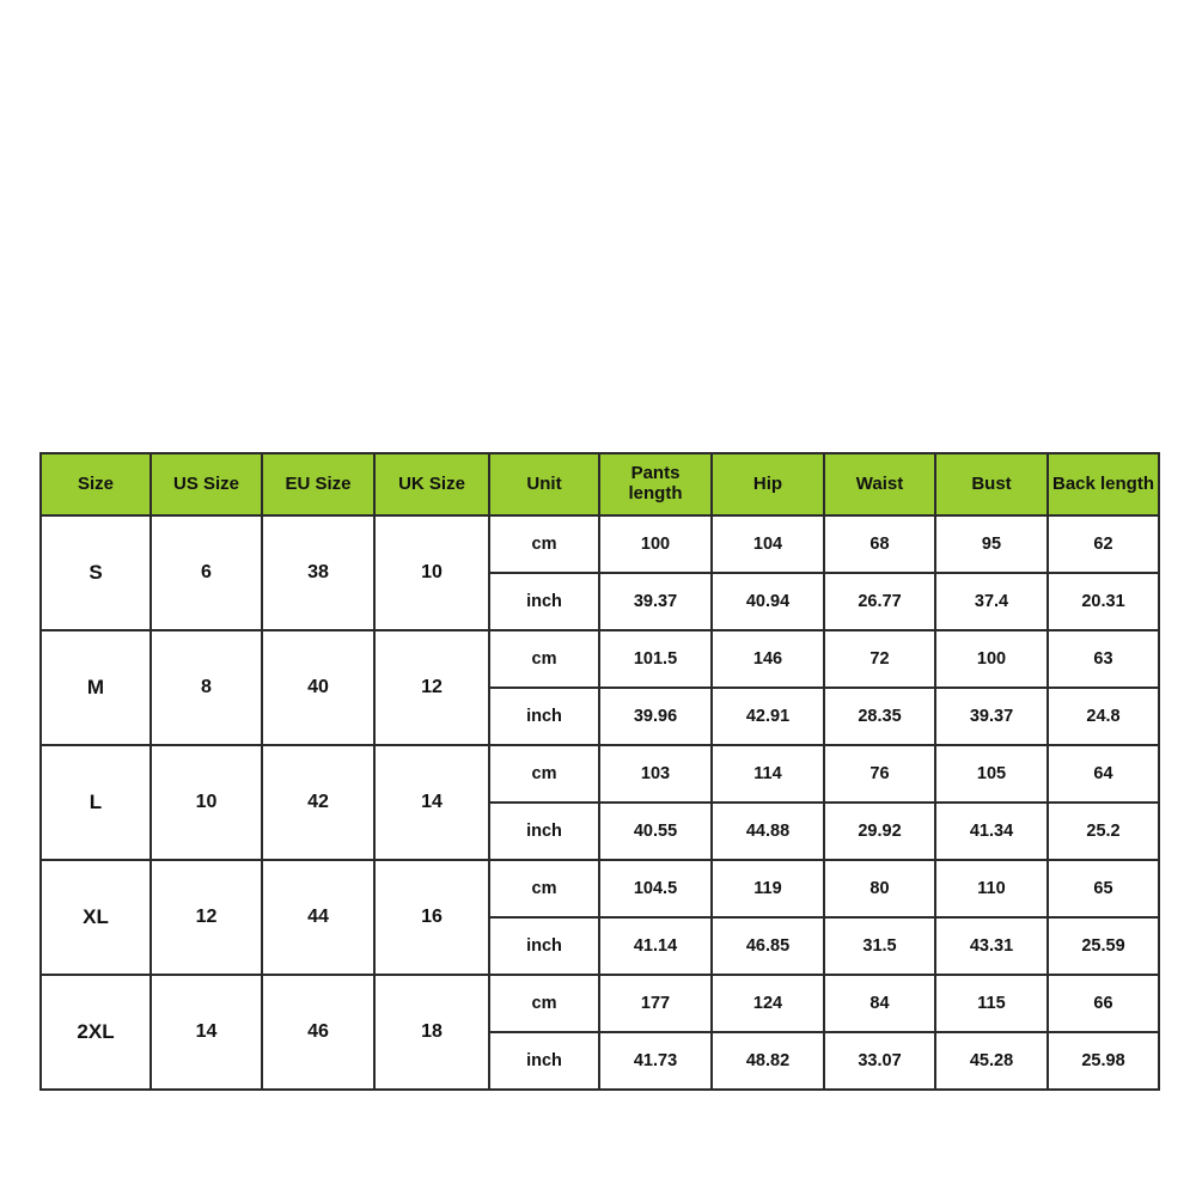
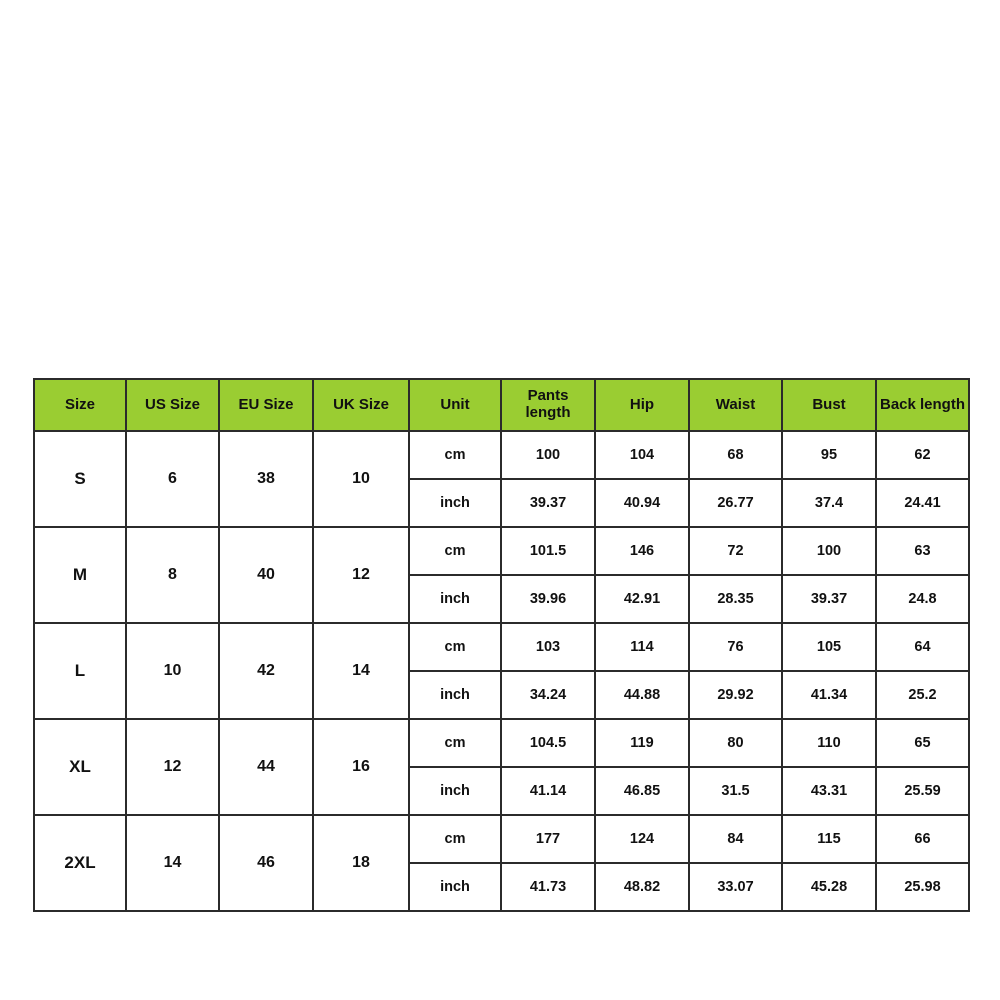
  Size	US Size	EU Size	UK Size	Unit	Pants length	Hip	Waist	Bust	Back length
  S	6	38	10	cm	100	104	68	95	62
- inch	39.37	40.94	26.77	37.4	20.31
+ inch	39.37	40.94	26.77	37.4	24.41
  M	8	40	12	cm	101.5	146	72	100	63
  inch	39.96	42.91	28.35	39.37	24.8
  L	10	42	14	cm	103	114	76	105	64
- inch	40.55	44.88	29.92	41.34	25.2
+ inch	34.24	44.88	29.92	41.34	25.2
  XL	12	44	16	cm	104.5	119	80	110	65
  inch	41.14	46.85	31.5	43.31	25.59
  2XL	14	46	18	cm	177	124	84	115	66
  inch	41.73	48.82	33.07	45.28	25.98
